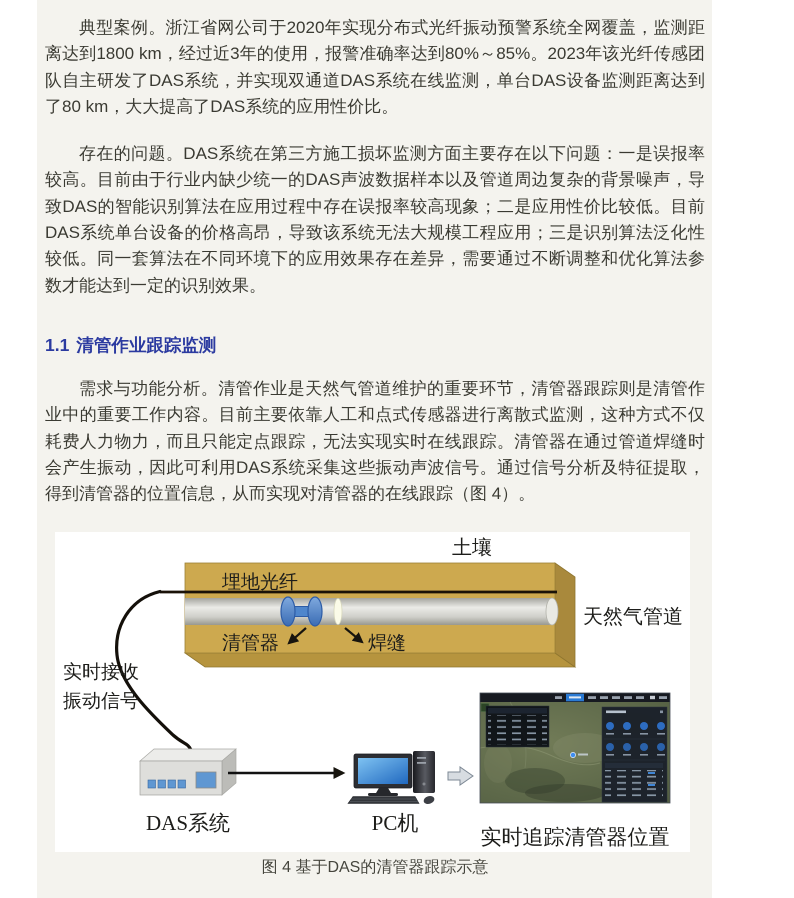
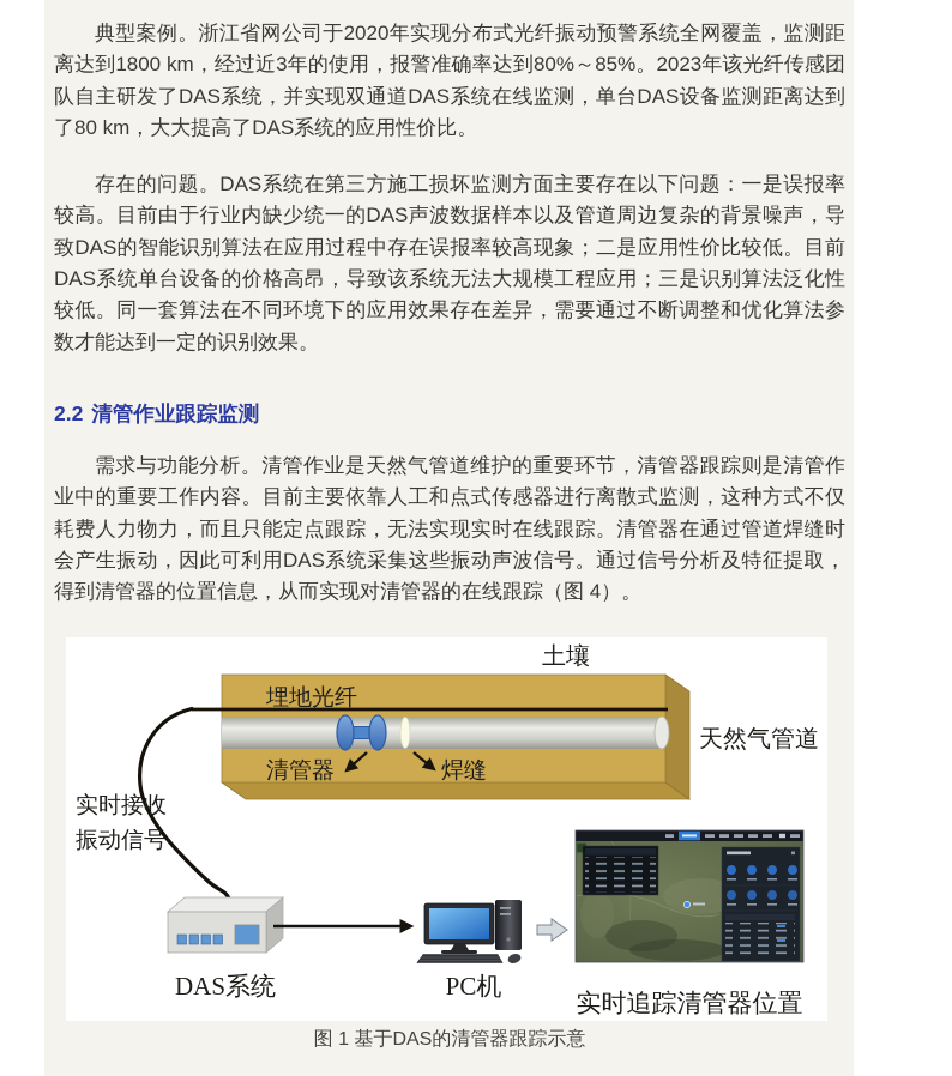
  典型案例。浙江省网公司于2020年实现分布式光纤振动预警系统全网覆盖，监测距离达到1800 km，经过近3年的使用，报警准确率达到80%～85%。2023年该光纤传感团队自主研发了DAS系统，并实现双通道DAS系统在线监测，单台DAS设备监测距离达到了80 km，大大提高了DAS系统的应用性价比。
  存在的问题。DAS系统在第三方施工损坏监测方面主要存在以下问题：一是误报率较高。目前由于行业内缺少统一的DAS声波数据样本以及管道周边复杂的背景噪声，导致DAS的智能识别算法在应用过程中存在误报率较高现象；二是应用性价比较低。目前DAS系统单台设备的价格高昂，导致该系统无法大规模工程应用；三是识别算法泛化性较低。同一套算法在不同环境下的应用效果存在差异，需要通过不断调整和优化算法参数才能达到一定的识别效果。
- 1.1 清管作业跟踪监测
+ 2.2 清管作业跟踪监测
  需求与功能分析。清管作业是天然气管道维护的重要环节，清管器跟踪则是清管作业中的重要工作内容。目前主要依靠人工和点式传感器进行离散式监测，这种方式不仅耗费人力物力，而且只能定点跟踪，无法实现实时在线跟踪。清管器在通过管道焊缝时会产生振动，因此可利用DAS系统采集这些振动声波信号。通过信号分析及特征提取，得到清管器的位置信息，从而实现对清管器的在线跟踪（图 4）。
  土壤
  埋地光纤
  清管器
  焊缝
  天然气管道
  实时接收
  振动信号
  DAS系统
  PC机
  实时追踪清管器位置
- 图 4 基于DAS的清管器跟踪示意
+ 图 1 基于DAS的清管器跟踪示意
